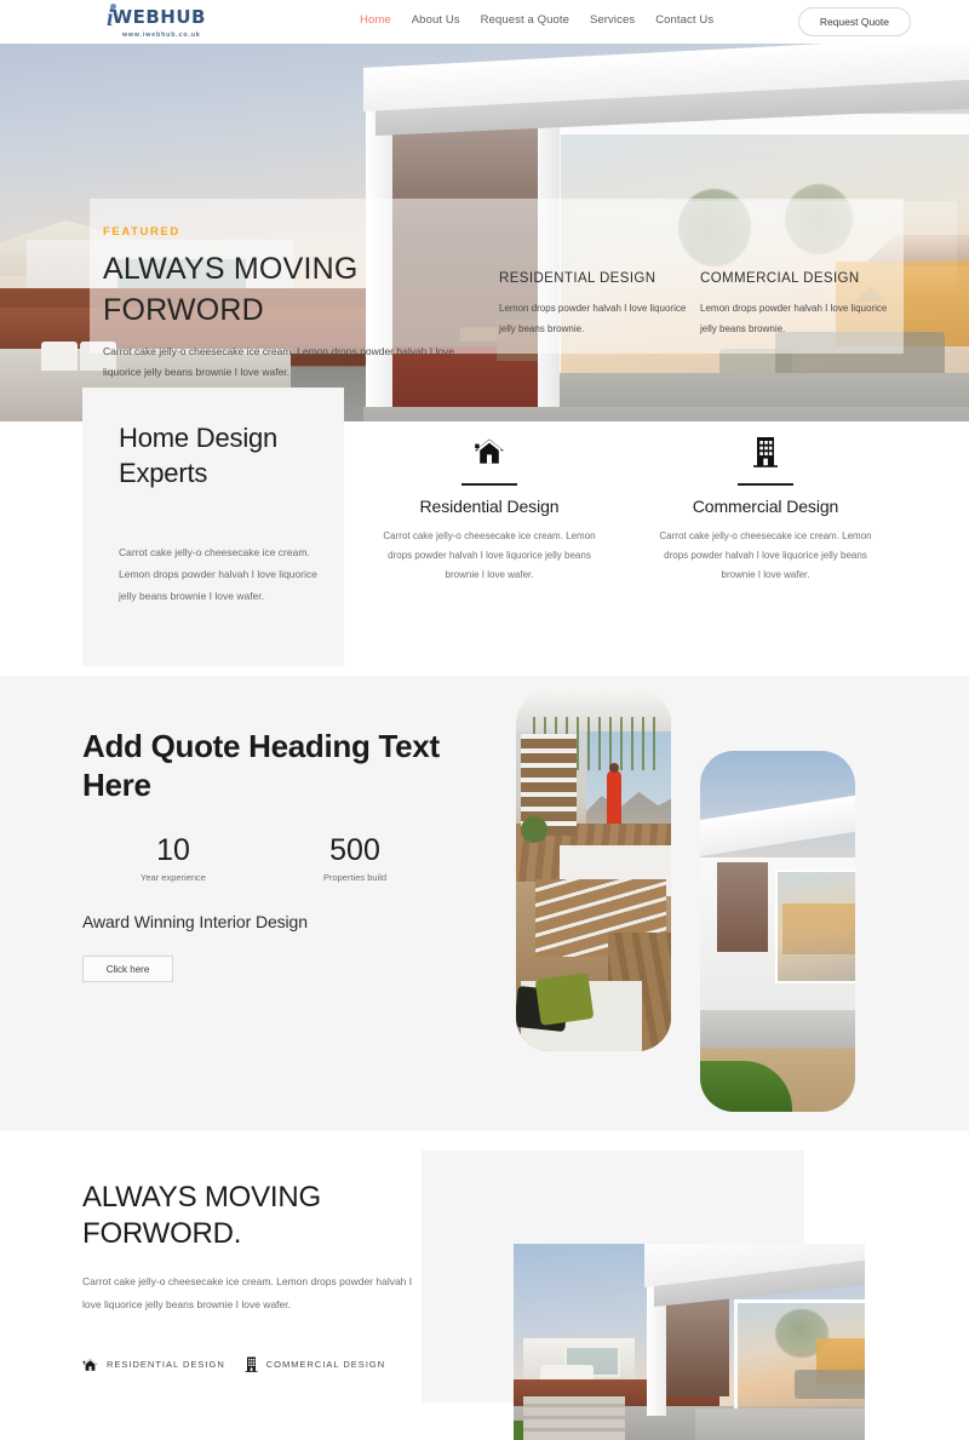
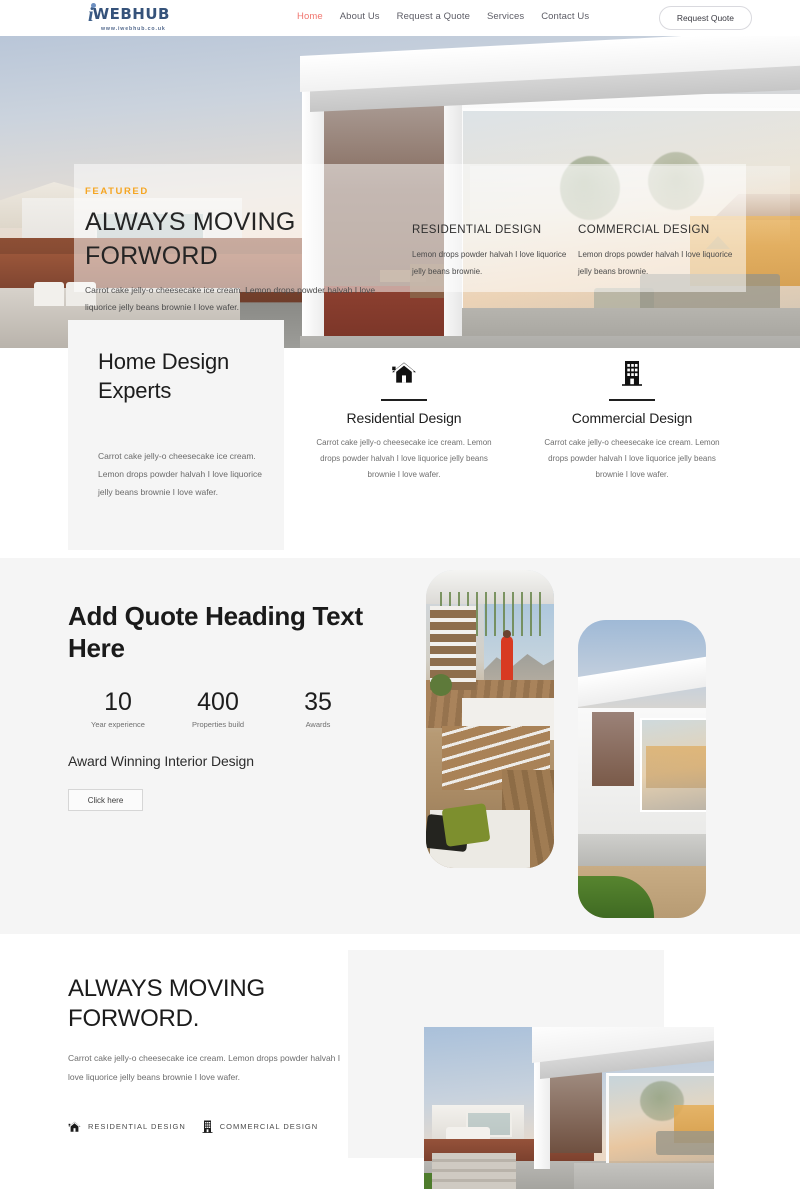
  i
  WEBHUB
  Home
  About Us
  Request a Quote
  Services
  Contact Us
  Request Quote
  FEATURED
  ALWAYS MOVING FORWORD
  Carrot cake jelly-o cheesecake ice cream. Lemon drops powder halvah I love liquorice jelly beans brownie I love wafer.
  RESIDENTIAL DESIGN
  Lemon drops powder halvah I love liquorice jelly beans brownie.
  COMMERCIAL DESIGN
  Lemon drops powder halvah I love liquorice jelly beans brownie.
  Home Design Experts
  Carrot cake jelly-o cheesecake ice cream. Lemon drops powder halvah I love liquorice jelly beans brownie I love wafer.
  Residential Design
  Carrot cake jelly-o cheesecake ice cream. Lemon drops powder halvah I love liquorice jelly beans brownie I love wafer.
  Commercial Design
  Carrot cake jelly-o cheesecake ice cream. Lemon drops powder halvah I love liquorice jelly beans brownie I love wafer.
  Add Quote Heading Text Here
  10
  Year experience
- 500
+ 400
  Properties build
+ 35
+ Awards
  Award Winning Interior Design
  Click here
  ALWAYS MOVING FORWORD.
  Carrot cake jelly-o cheesecake ice cream. Lemon drops powder halvah I love liquorice jelly beans brownie I love wafer.
  RESIDENTIAL DESIGN
  COMMERCIAL DESIGN
